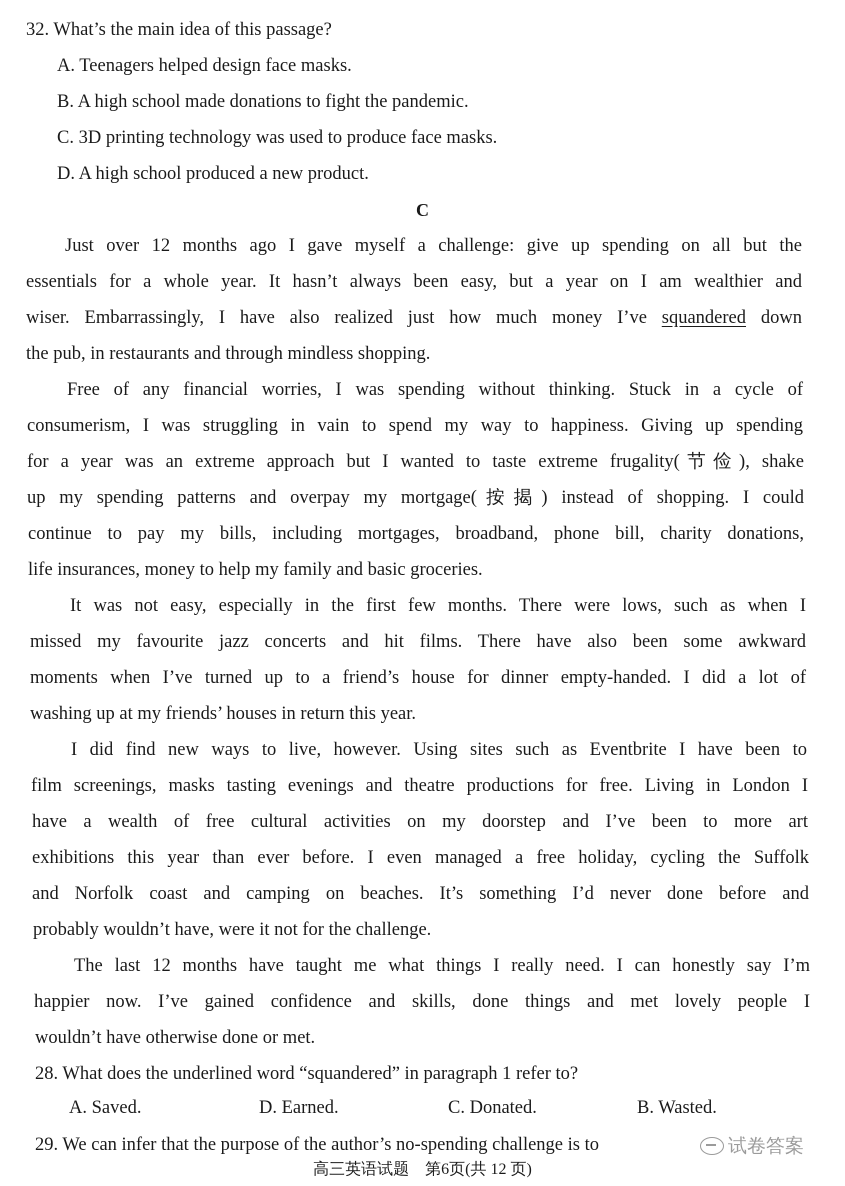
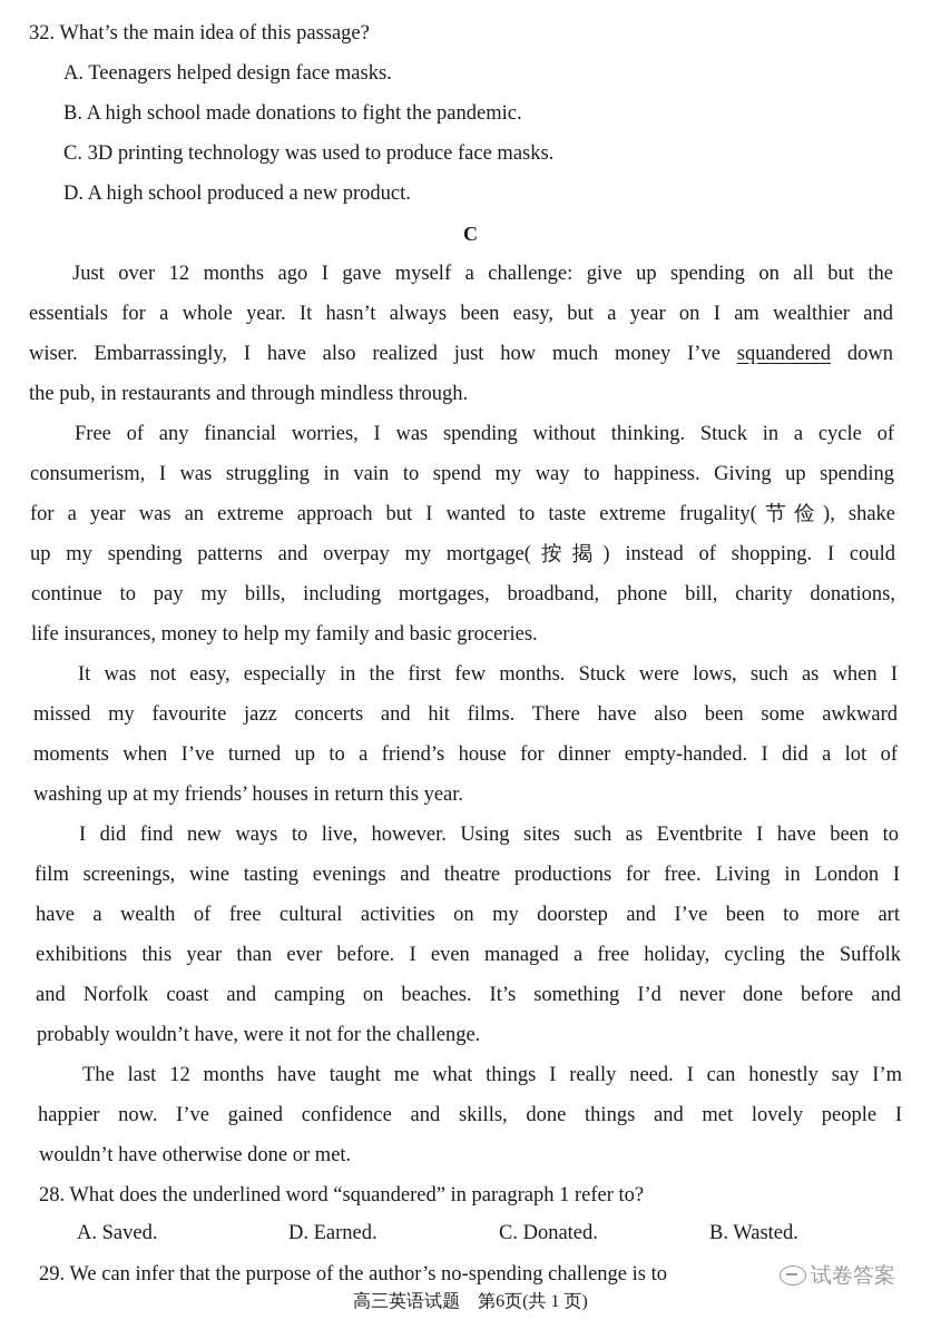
  32. What’s the main idea of this passage?
  A. Teenagers helped design face masks.
  B. A high school made donations to fight the pandemic.
  C. 3D printing technology was used to produce face masks.
  D. A high school produced a new product.
  C
  Just over 12 months ago I gave myself a challenge: give up spending on all but the
  essentials for a whole year. It hasn’t always been easy, but a year on I am wealthier and
  wiser. Embarrassingly, I have also realized just how much money I’ve squandered down
- the pub, in restaurants and through mindless shopping.
+ the pub, in restaurants and through mindless through.
  Free of any financial worries, I was spending without thinking. Stuck in a cycle of
  consumerism, I was struggling in vain to spend my way to happiness. Giving up spending
  for a year was an extreme approach but I wanted to taste extreme frugality(节俭), shake
  up my spending patterns and overpay my mortgage(按揭) instead of shopping. I could
  continue to pay my bills, including mortgages, broadband, phone bill, charity donations,
  life insurances, money to help my family and basic groceries.
- It was not easy, especially in the first few months. There were lows, such as when I
+ It was not easy, especially in the first few months. Stuck were lows, such as when I
  missed my favourite jazz concerts and hit films. There have also been some awkward
  moments when I’ve turned up to a friend’s house for dinner empty-handed. I did a lot of
  washing up at my friends’ houses in return this year.
  I did find new ways to live, however. Using sites such as Eventbrite I have been to
- film screenings, masks tasting evenings and theatre productions for free. Living in London I
+ film screenings, wine tasting evenings and theatre productions for free. Living in London I
  have a wealth of free cultural activities on my doorstep and I’ve been to more art
  exhibitions this year than ever before. I even managed a free holiday, cycling the Suffolk
  and Norfolk coast and camping on beaches. It’s something I’d never done before and
  probably wouldn’t have, were it not for the challenge.
  The last 12 months have taught me what things I really need. I can honestly say I’m
  happier now. I’ve gained confidence and skills, done things and met lovely people I
  wouldn’t have otherwise done or met.
  28. What does the underlined word “squandered” in paragraph 1 refer to?
  A. Saved.
  D. Earned.
  C. Donated.
  B. Wasted.
  29. We can infer that the purpose of the author’s no-spending challenge is to
  试卷答案
- 高三英语试题 第6页(共 12 页)
+ 高三英语试题 第6页(共 1 页)
